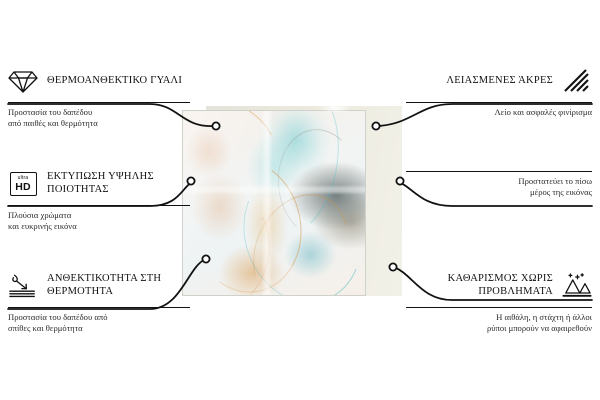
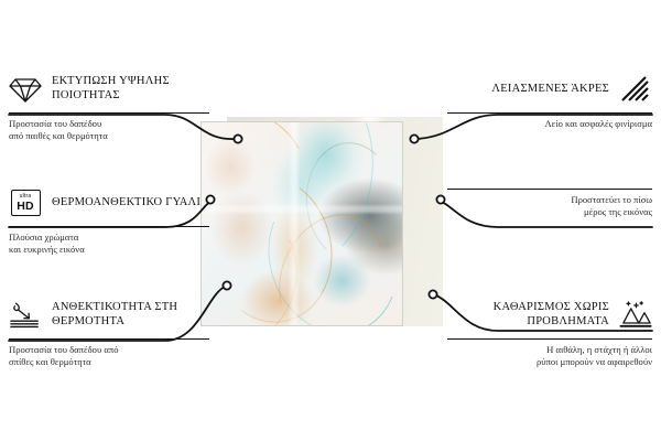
- ΘΕΡΜΟΑΝΘΕΚΤΙΚΟ ΓΥΑΛΙ
+ ΕΚΤΥΠΩΣΗ ΥΨΗΛΗΣ ΠΟΙΟΤΗΤΑΣ
  Προστασία του δαπέδου
  από παιθές και θερμότητα
  HD
- ΕΚΤΥΠΩΣΗ ΥΨΗΛΗΣ ΠΟΙΟΤΗΤΑΣ
+ ΘΕΡΜΟΑΝΘΕΚΤΙΚΟ ΓΥΑΛΙ
  Πλούσια χρώματα
  και ευκρινής εικόνα
  ΑΝΘΕΚΤΙΚΟΤΗΤΑ ΣΤΗ ΘΕΡΜΟΤΗΤΑ
  Προστασία του δαπέδου από
  σπίθες και θερμότητα
  ΛΕΙΑΣΜΕΝΕΣ ΆΚΡΕΣ
  Λείο και ασφαλές φινίρισμα
  Προστατεύει το πίσω
  μέρος της εικόνας
  ΚΑΘΑΡΙΣΜΟΣ ΧΩΡΙΣ ΠΡΟΒΛΗΜΑΤΑ
  Η αιθάλη, η στάχτη ή άλλοι
  ρύποι μπορούν να αφαιρεθούν
